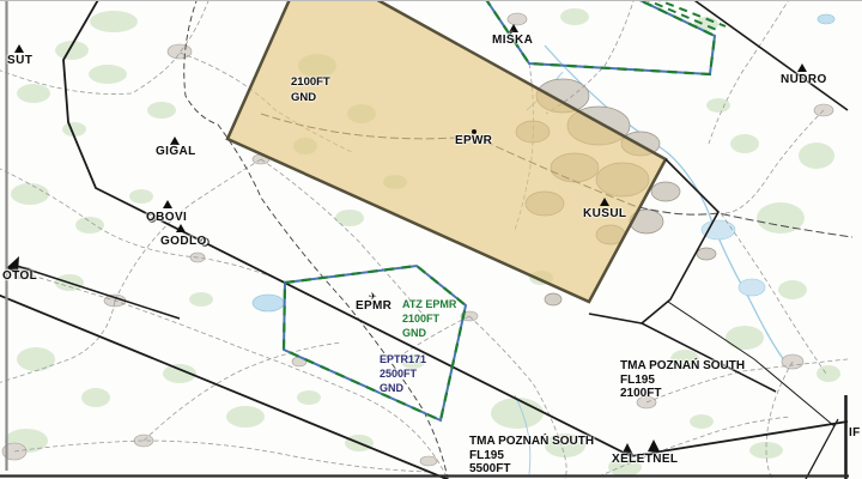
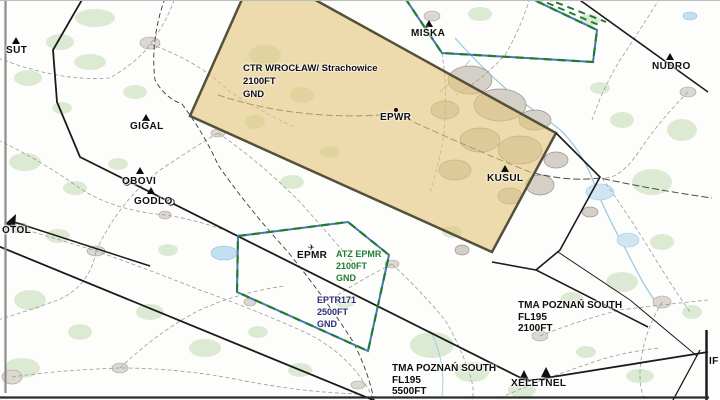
  ✈
+ CTR WROCŁAW/ Strachowice
  2100FT
  GND
  ATZ EPMR
  2100FT
  GND
  EPTR171
  2500FT
  GND
  TMA POZNAŃ SOUTH
  FL195
  2100FT
  TMA POZNAŃ SOUTH
  FL195
  5500FT
  EPWR
  EPMR
  SUT
  GIGAL
  OBOVI
  GODLO
  OTOL
  MIŚKA
  NUDRO
  KUSUL
  XELETNEL
  IF
